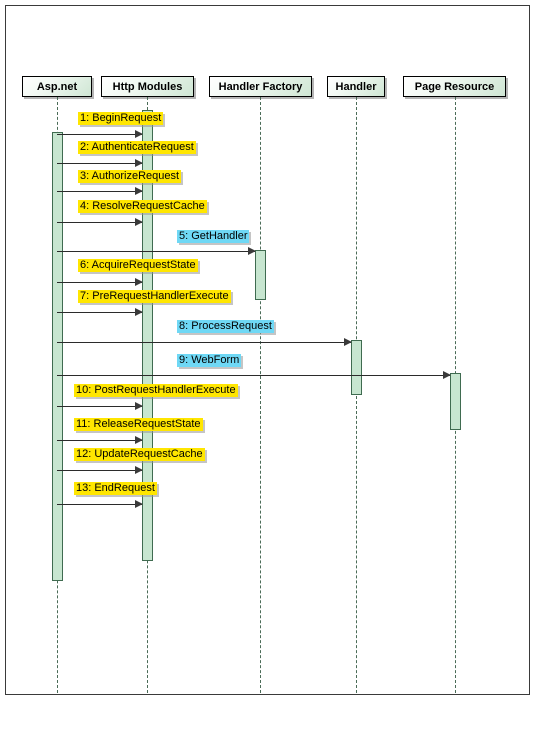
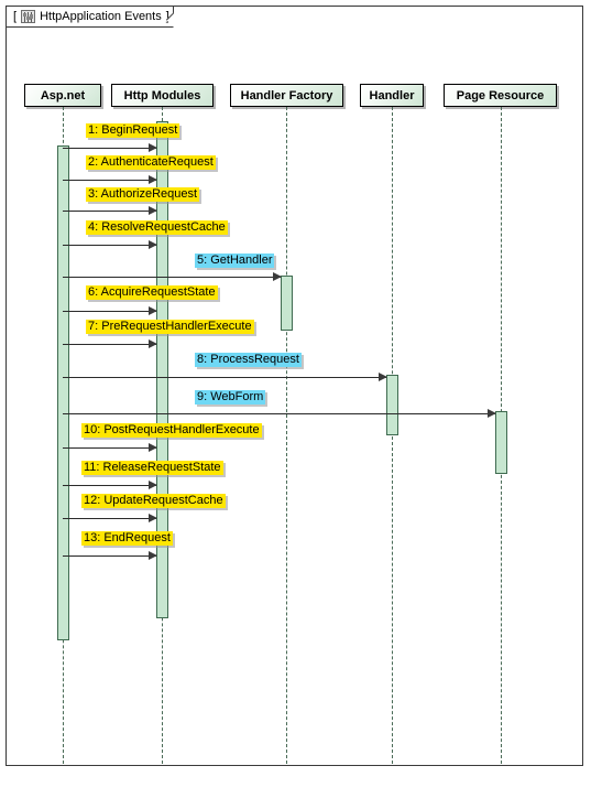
+ [
+ HttpApplication Events
  Asp.net
  Http Modules
  Handler Factory
  Handler
  Page Resource
  1: BeginRequest
  2: AuthenticateRequest
  3: AuthorizeRequest
  4: ResolveRequestCache
  5: GetHandler
  6: AcquireRequestState
  7: PreRequestHandlerExecute
  8: ProcessRequest
  9: WebForm
  10: PostRequestHandlerExecute
  11: ReleaseRequestState
  12: UpdateRequestCache
  13: EndRequest
